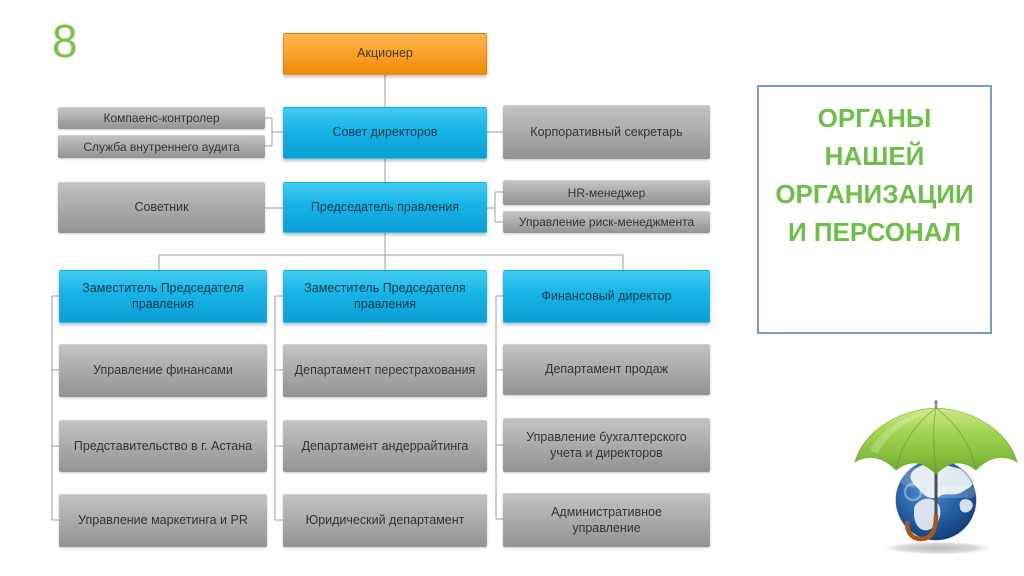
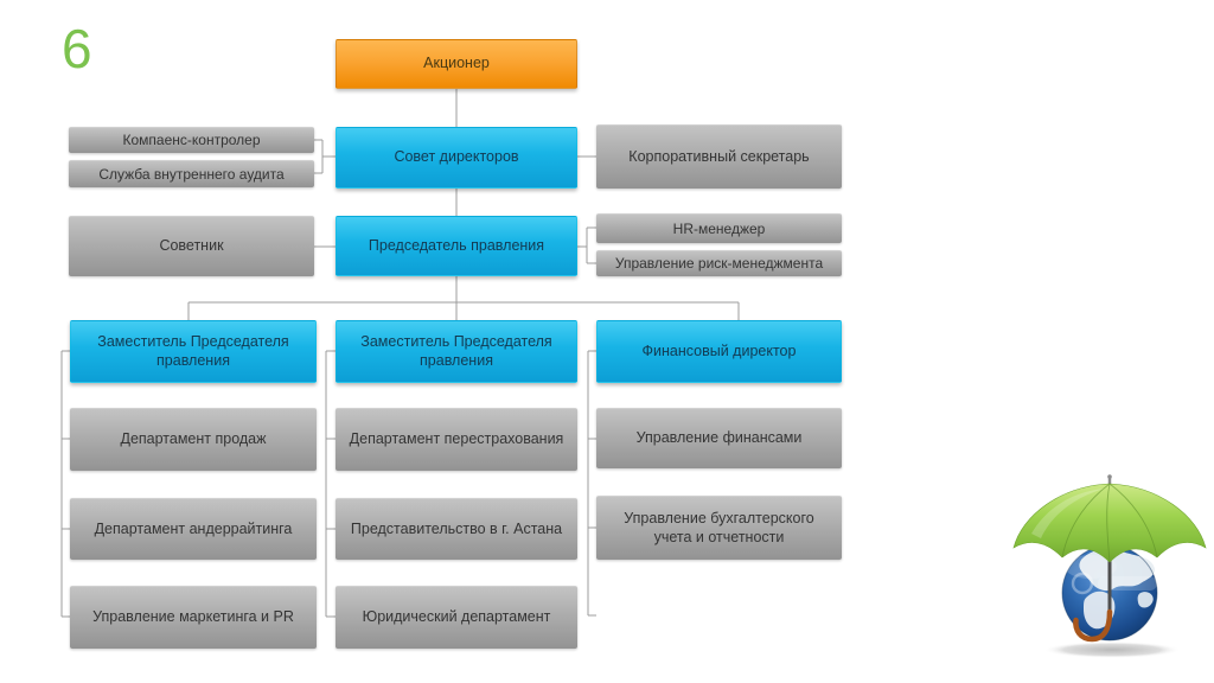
- 8
+ 6
  Акционер
  Компаенс-контролер
  Служба внутреннего аудита
  Совет директоров
  Корпоративный секретарь
  Советник
  Председатель правления
  HR-менеджер
  Управление риск-менеджмента
  Заместитель Председателя правления
  Заместитель Председателя правления
  Финансовый директор
- Управление финансами
+ Департамент продаж
- Представительство в г. Астана
+ Департамент андеррайтинга
  Управление маркетинга и PR
  Департамент перестрахования
- Департамент андеррайтинга
+ Представительство в г. Астана
  Юридический департамент
- Департамент продаж
+ Управление финансами
- Управление бухгалтерского учета и директоров
+ Управление бухгалтерского учета и отчетности
- Административное управление
- ОРГАНЫ
- НАШЕЙ
- ОРГАНИЗАЦИИ
- И ПЕРСОНАЛ
